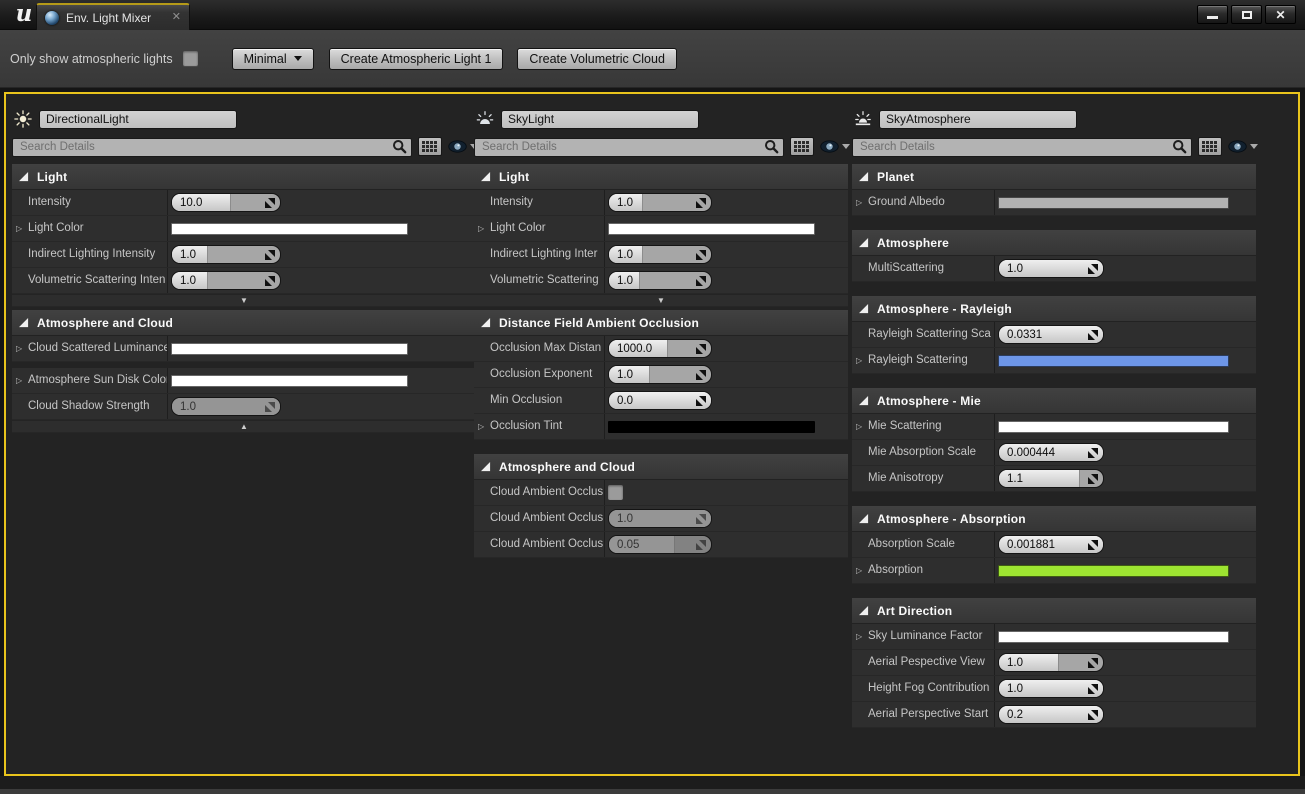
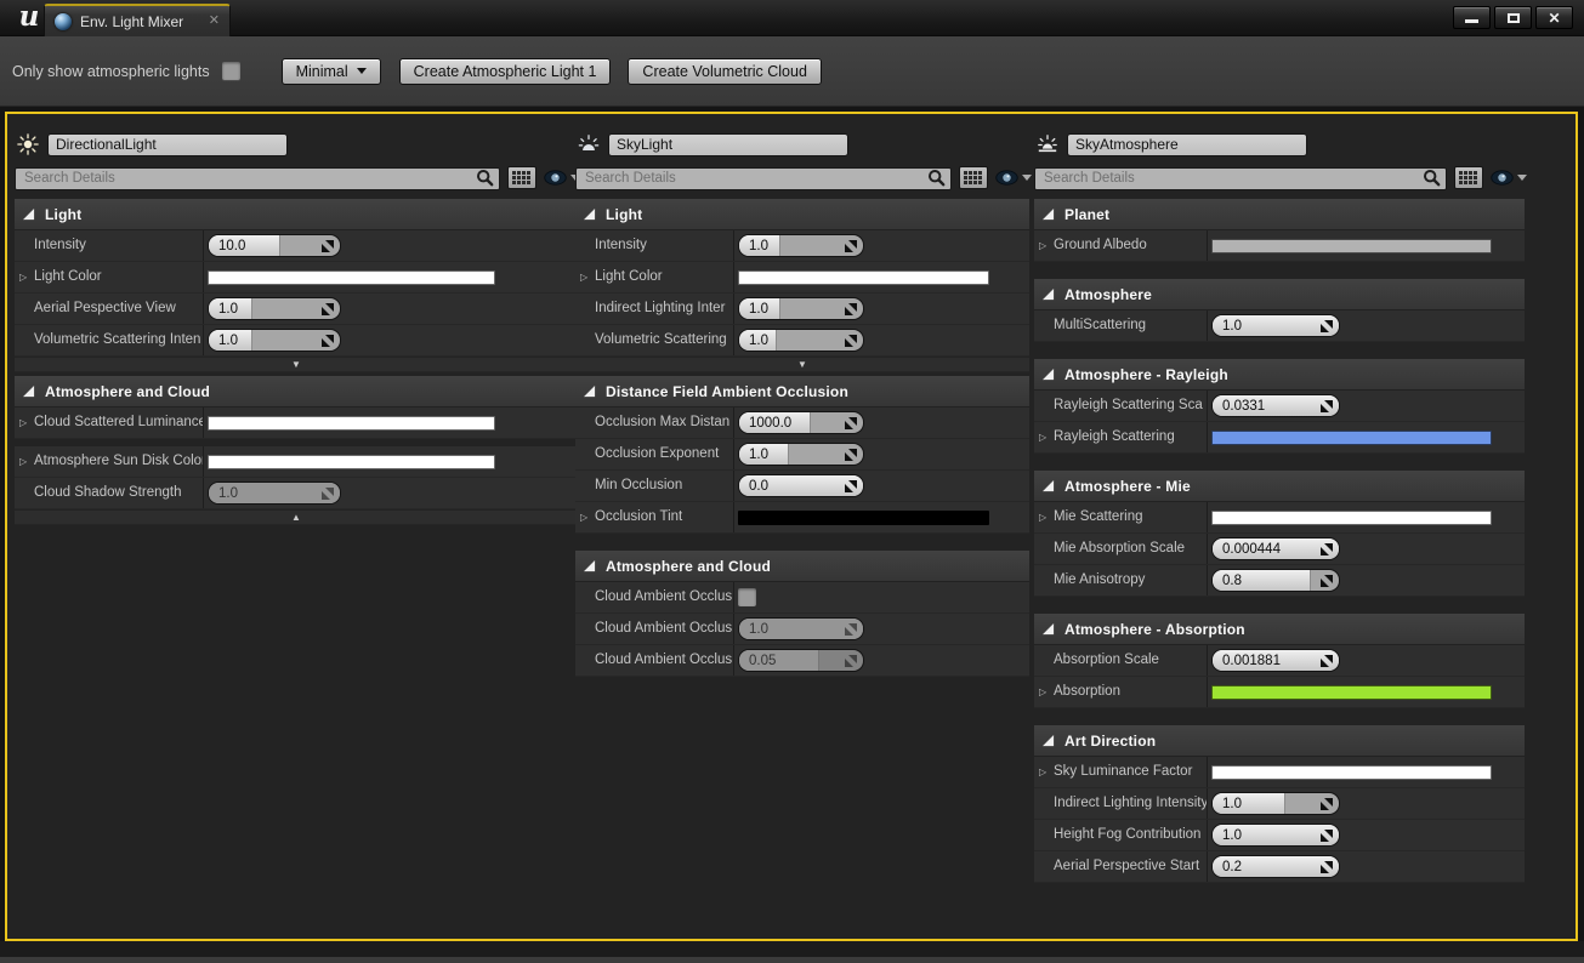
  u
  Env. Light Mixer
  ✕
  ✕
  Only show atmospheric lights
  Minimal
  Create Atmospheric Light 1
  Create Volumetric Cloud
  DirectionalLight
  Search Details
  Light
  Intensity
  10.0
  ▷
  Light Color
- Indirect Lighting Intensity
+ Aerial Pespective View
  1.0
  Volumetric Scattering Inten
  1.0
  ▼
  Atmosphere and Cloud
  ▷
  Cloud Scattered Luminance
  ▷
  Atmosphere Sun Disk Color
  Cloud Shadow Strength
  1.0
  ▲
  SkyLight
  Search Details
  Light
  Intensity
  1.0
  ▷
  Light Color
  Indirect Lighting Inter
  1.0
  Volumetric Scattering
  1.0
  ▼
  Distance Field Ambient Occlusion
  Occlusion Max Distan
  1000.0
  Occlusion Exponent
  1.0
  Min Occlusion
  0.0
  ▷
  Occlusion Tint
  Atmosphere and Cloud
  Cloud Ambient Occlus
  Cloud Ambient Occlus
  1.0
  Cloud Ambient Occlus
  0.05
  SkyAtmosphere
  Search Details
  Planet
  ▷
  Ground Albedo
  Atmosphere
  MultiScattering
  1.0
  Atmosphere - Rayleigh
  Rayleigh Scattering Sca
  0.0331
  ▷
  Rayleigh Scattering
  Atmosphere - Mie
  ▷
  Mie Scattering
  Mie Absorption Scale
  0.000444
  Mie Anisotropy
- 1.1
+ 0.8
  Atmosphere - Absorption
  Absorption Scale
  0.001881
  ▷
  Absorption
  Art Direction
  ▷
  Sky Luminance Factor
- Aerial Pespective View
+ Indirect Lighting Intensity
  1.0
  Height Fog Contribution
  1.0
  Aerial Perspective Start
  0.2
